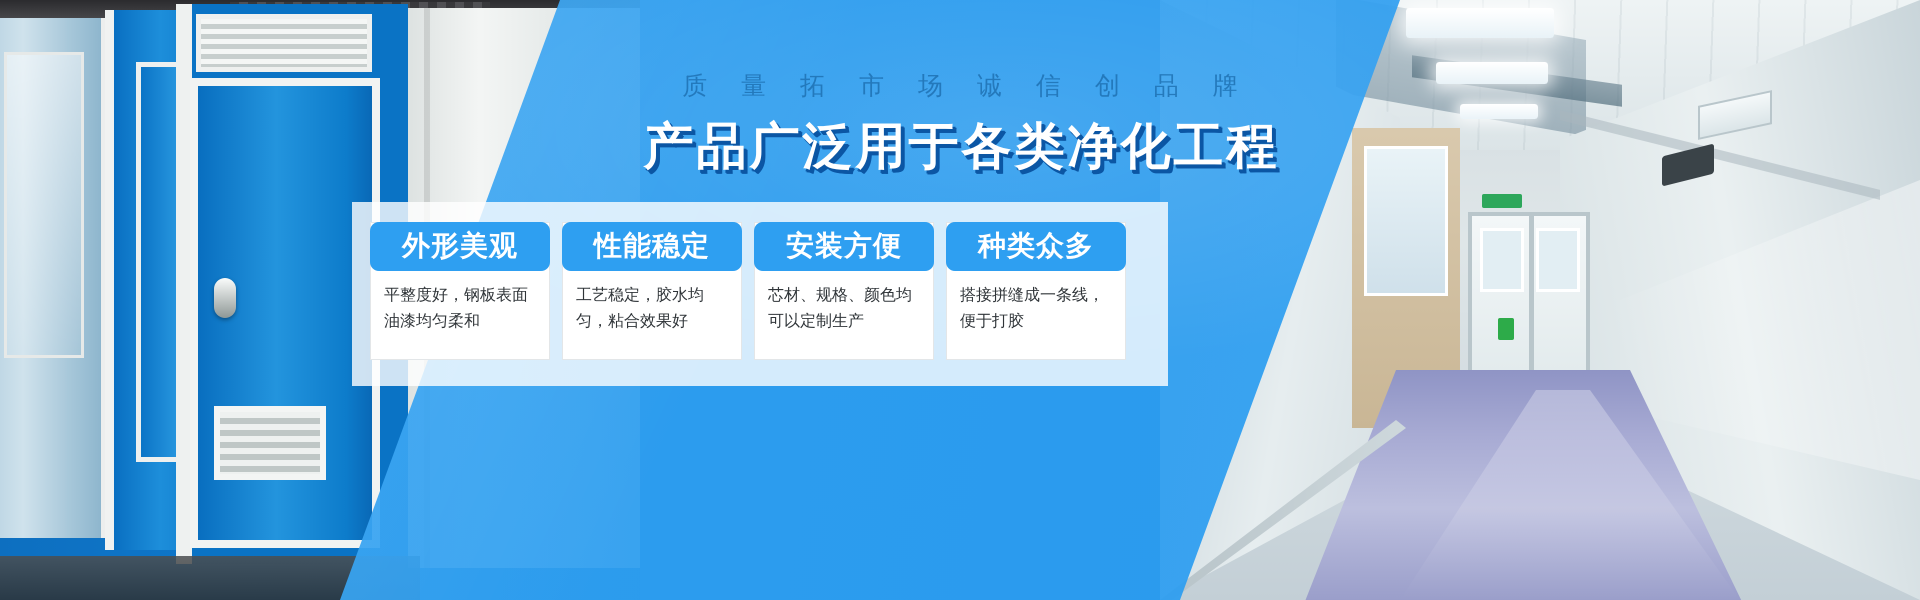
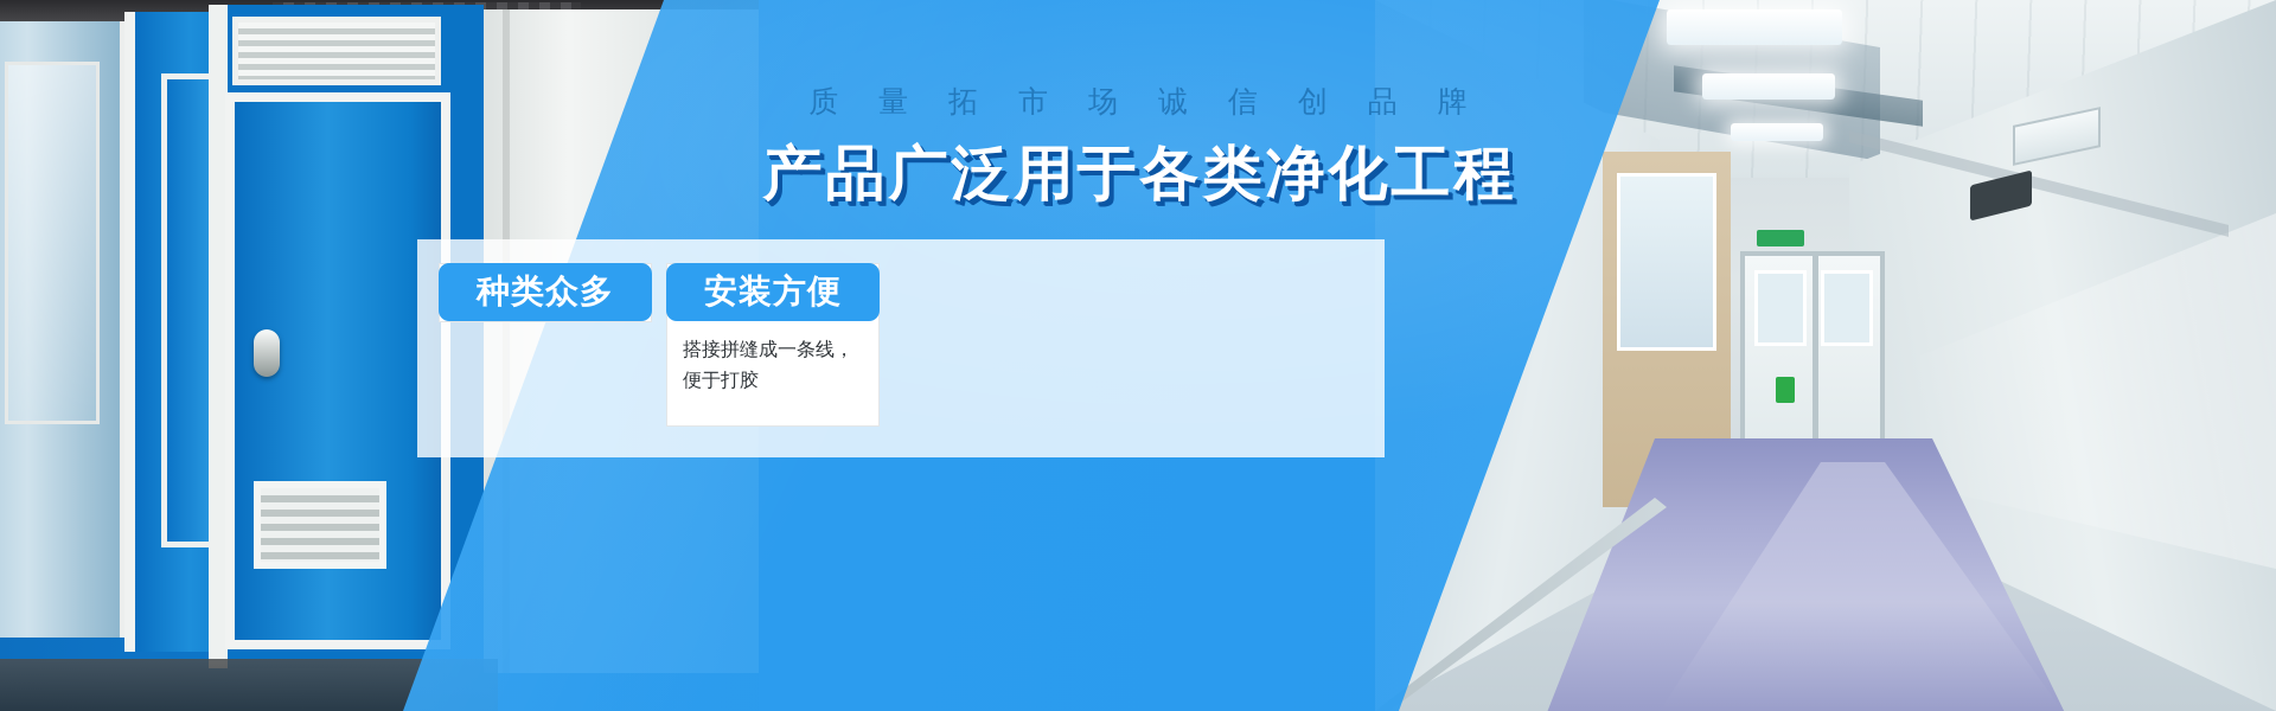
  质 量 拓 市 场 诚 信 创 品 牌
  产品广泛用于各类净化工程
- 外形美观
- 平整度好，钢板表面油漆均匀柔和
- 性能稳定
- 工艺稳定，胶水均匀，粘合效果好
- 安装方便
+ 种类众多
- 芯材、规格、颜色均可以定制生产
- 种类众多
+ 安装方便
  搭接拼缝成一条线，便于打胶
